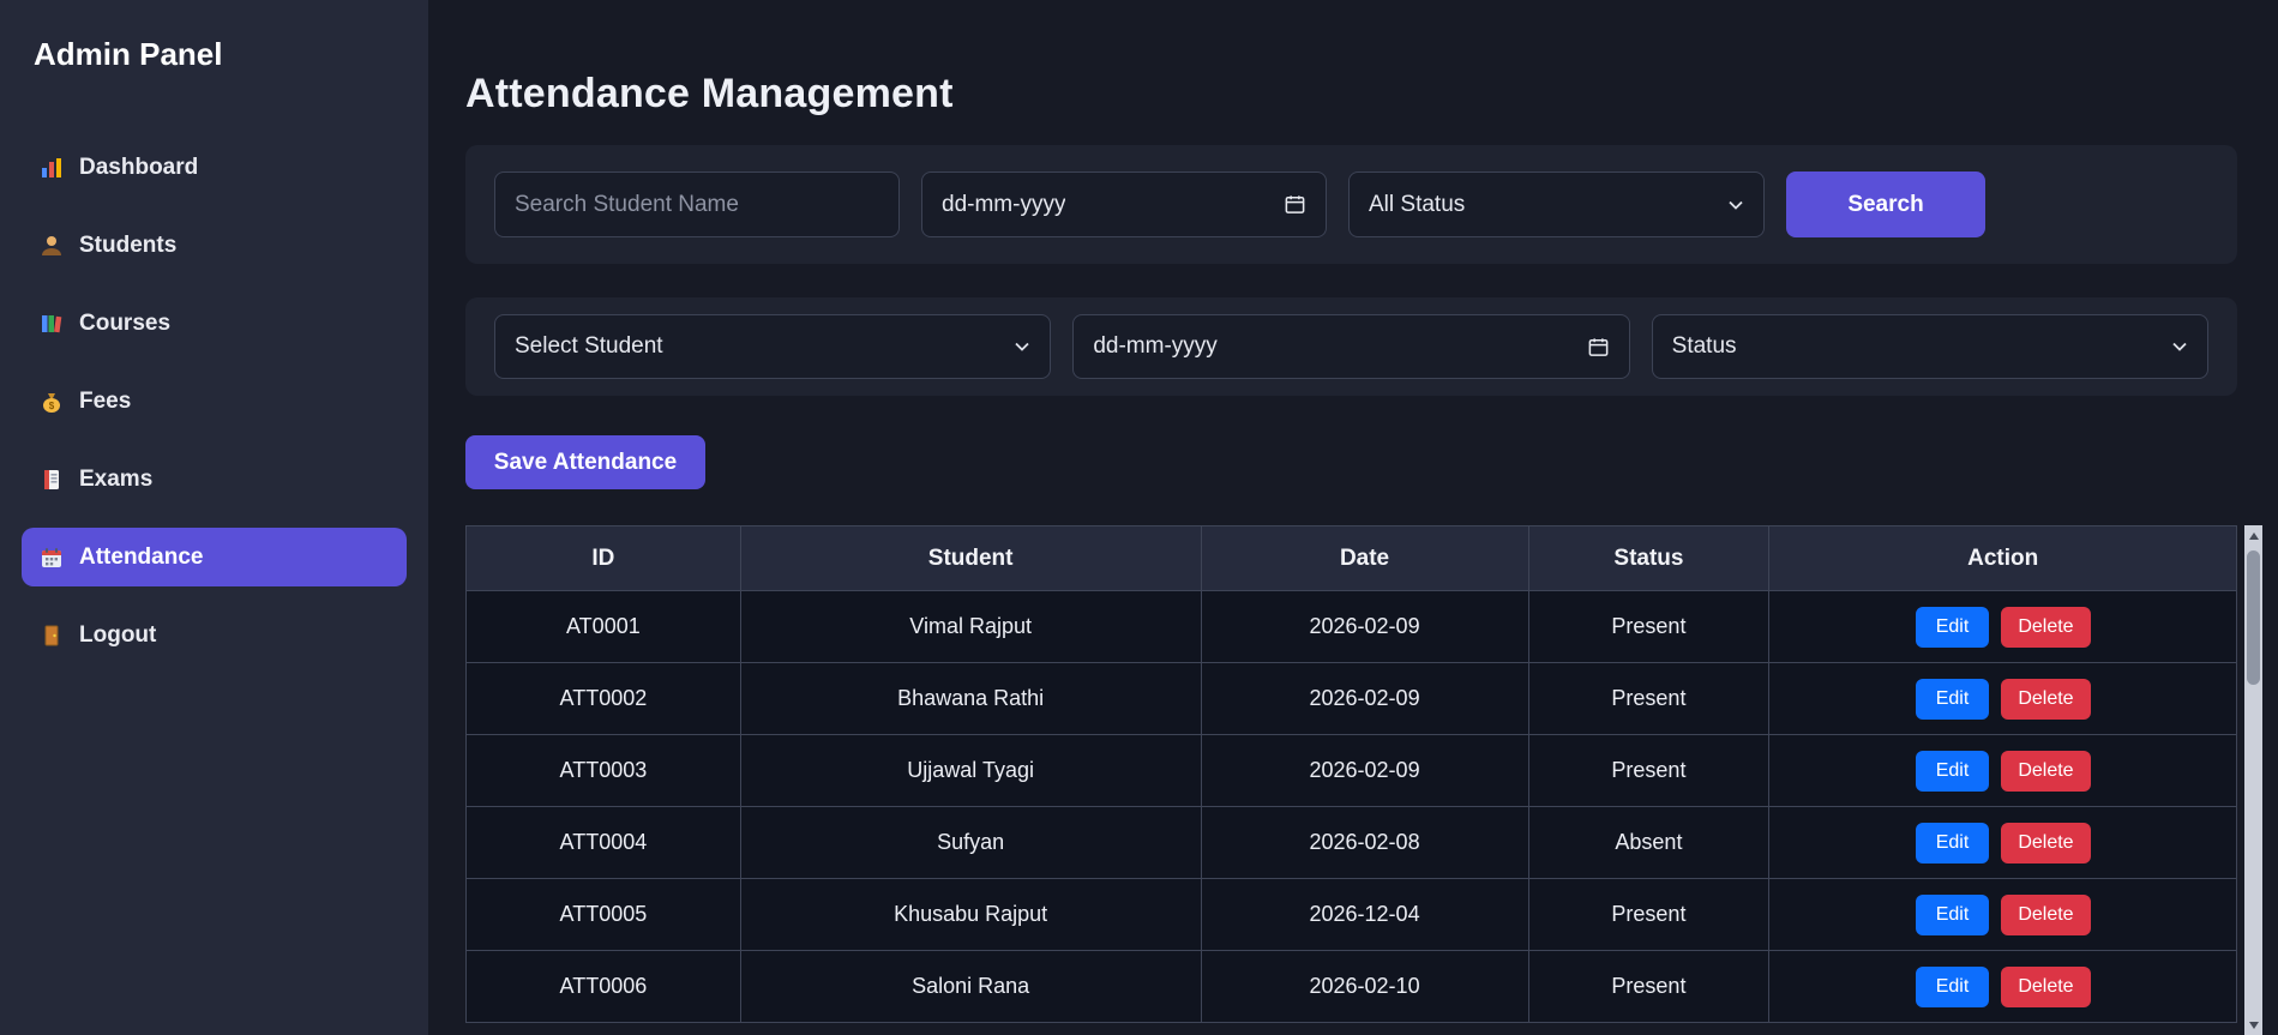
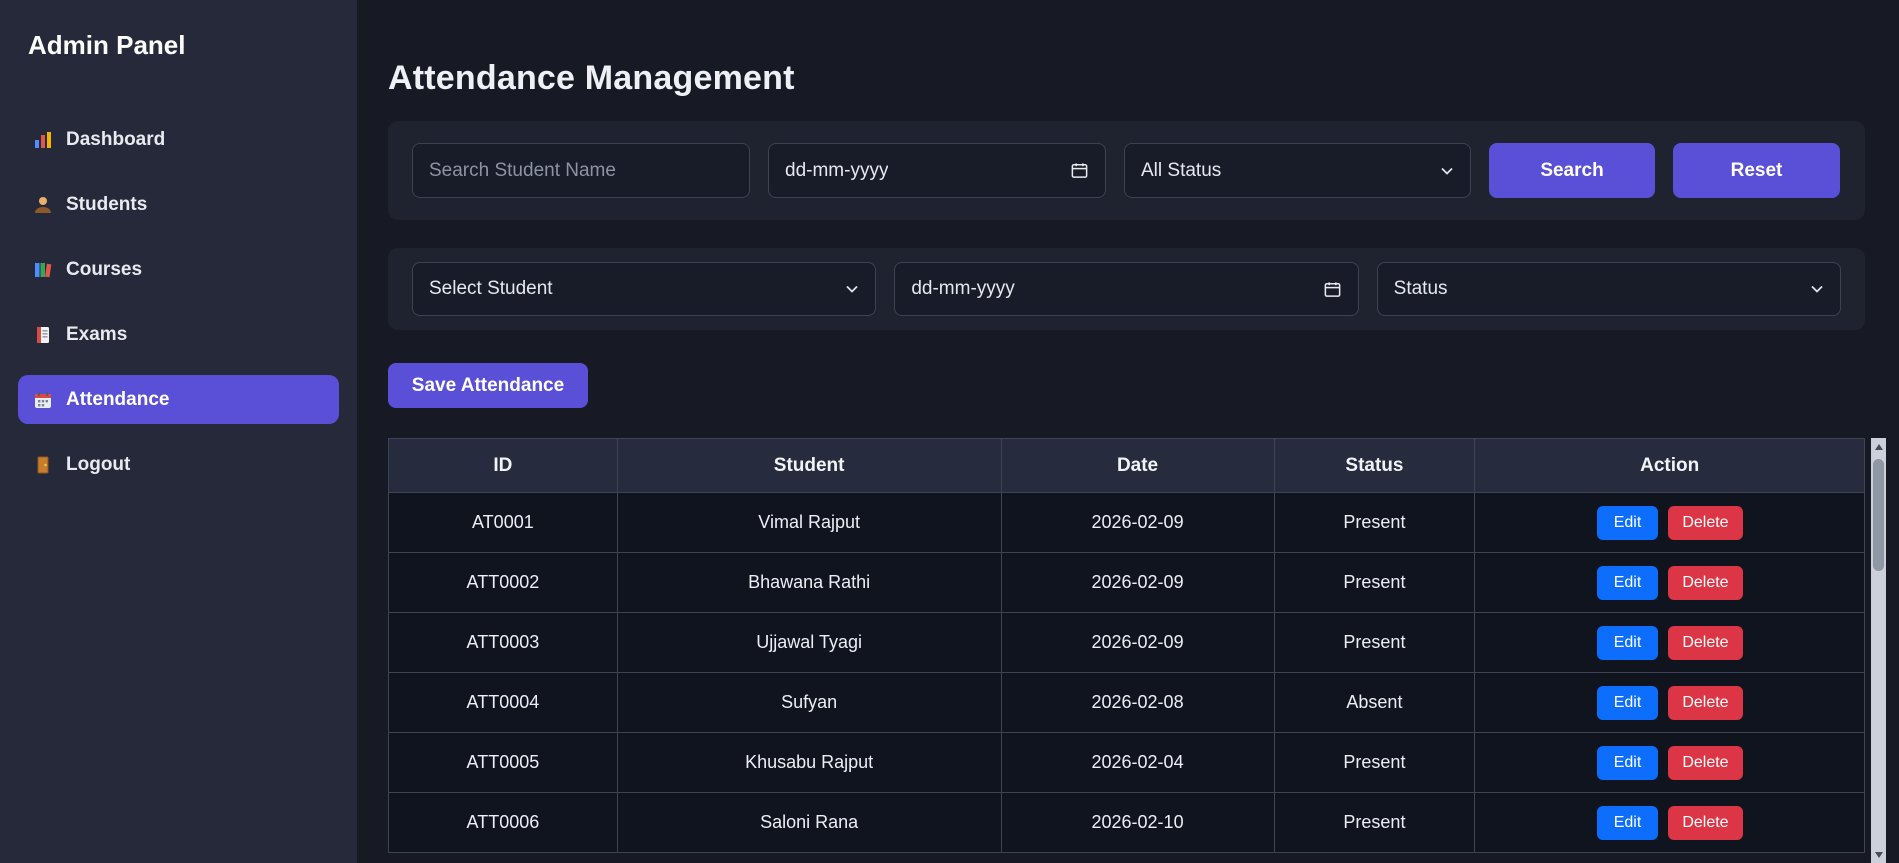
  Admin Panel
  Dashboard
  Students
  Courses
- $
- Fees
  Exams
  Attendance
  Logout
  Attendance Management
  Search Student Name
  dd-mm-yyyy
  All Status
  Search
+ Reset
  Select Student
  dd-mm-yyyy
  Status
  Save Attendance
  ID	Student	Date	Status	Action
  AT0001	Vimal Rajput	2026-02-09	Present	Edit Delete
  ATT0002	Bhawana Rathi	2026-02-09	Present	Edit Delete
  ATT0003	Ujjawal Tyagi	2026-02-09	Present	Edit Delete
  ATT0004	Sufyan	2026-02-08	Absent	Edit Delete
- ATT0005	Khusabu Rajput	2026-12-04	Present	Edit Delete
+ ATT0005	Khusabu Rajput	2026-02-04	Present	Edit Delete
  ATT0006	Saloni Rana	2026-02-10	Present	Edit Delete
